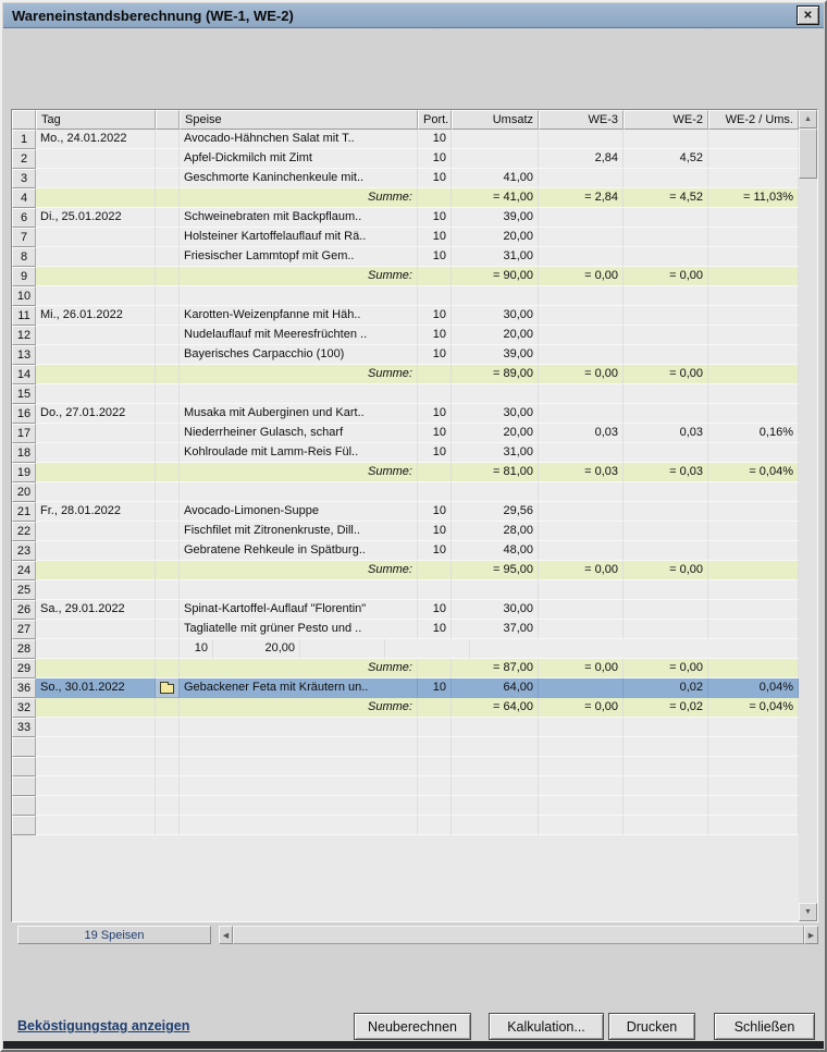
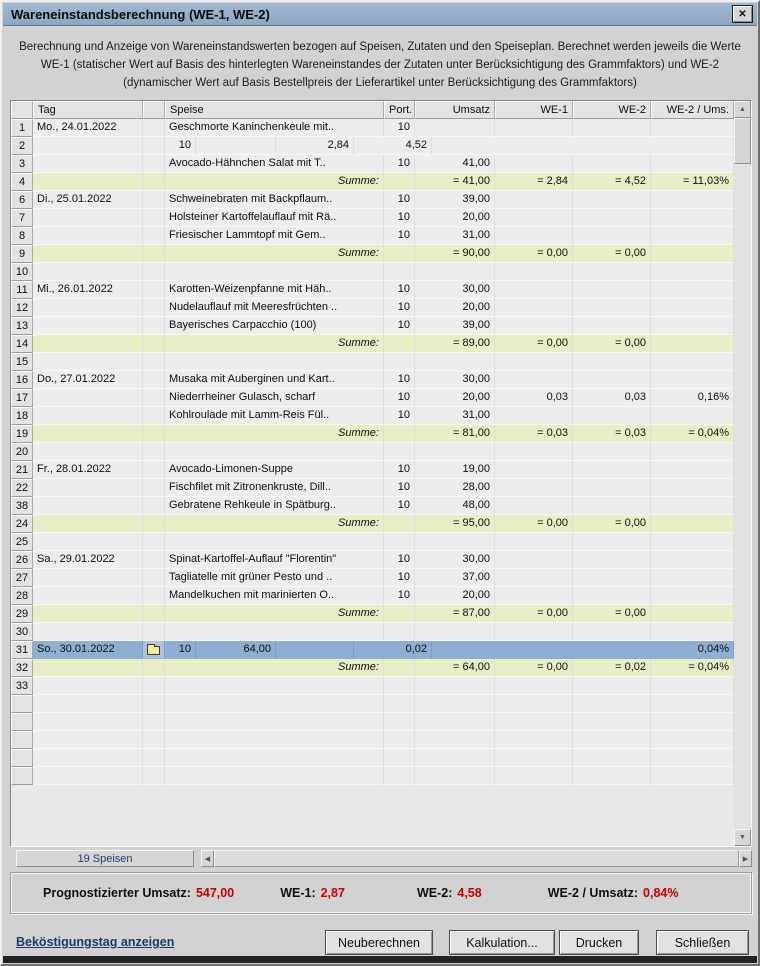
  Wareneinstandsberechnung (WE-1, WE-2)
  ✕
+ Berechnung und Anzeige von Wareneinstandswerten bezogen auf Speisen, Zutaten und den Speiseplan. Berechnet werden jeweils die Werte WE-1 (statischer Wert auf Basis des hinterlegten Wareneinstandes der Zutaten unter Berücksichtigung des Grammfaktors) und WE-2 (dynamischer Wert auf Basis Bestellpreis der Lieferartikel unter Berücksichtigung des Grammfaktors)
  Tag
  Speise
  Port.
  Umsatz
- WE-3
+ WE-1
  WE-2
  WE-2 / Ums.
  1
  Mo., 24.01.2022
- Avocado-Hähnchen Salat mit T..
+ Geschmorte Kaninchenkeule mit..
  10
  2
- Apfel-Dickmilch mit Zimt
  10
  2,84
  4,52
  3
- Geschmorte Kaninchenkeule mit..
+ Avocado-Hähnchen Salat mit T..
  10
  41,00
  4
  Summe:
  = 41,00
  = 2,84
  = 4,52
  = 11,03%
  6
  Di., 25.01.2022
  Schweinebraten mit Backpflaum..
  10
  39,00
  7
  Holsteiner Kartoffelauflauf mit Rä..
  10
  20,00
  8
  Friesischer Lammtopf mit Gem..
  10
  31,00
  9
  Summe:
  = 90,00
  = 0,00
  = 0,00
  10
  11
  Mi., 26.01.2022
  Karotten-Weizenpfanne mit Häh..
  10
  30,00
  12
  Nudelauflauf mit Meeresfrüchten ..
  10
  20,00
  13
  Bayerisches Carpacchio (100)
  10
  39,00
  14
  Summe:
  = 89,00
  = 0,00
  = 0,00
  15
  16
  Do., 27.01.2022
  Musaka mit Auberginen und Kart..
  10
  30,00
  17
  Niederrheiner Gulasch, scharf
  10
  20,00
  0,03
  0,03
  0,16%
  18
  Kohlroulade mit Lamm-Reis Fül..
  10
  31,00
  19
  Summe:
  = 81,00
  = 0,03
  = 0,03
  = 0,04%
  20
  21
  Fr., 28.01.2022
  Avocado-Limonen-Suppe
  10
- 29,56
+ 19,00
  22
  Fischfilet mit Zitronenkruste, Dill..
  10
  28,00
- 23
+ 38
  Gebratene Rehkeule in Spätburg..
  10
  48,00
  24
  Summe:
  = 95,00
  = 0,00
  = 0,00
  25
  26
  Sa., 29.01.2022
  Spinat-Kartoffel-Auflauf "Florentin"
  10
  30,00
  27
  Tagliatelle mit grüner Pesto und ..
  10
  37,00
  28
+ Mandelkuchen mit marinierten O..
  10
  20,00
  29
  Summe:
  = 87,00
  = 0,00
  = 0,00
+ 30
- 36
+ 31
  So., 30.01.2022
- Gebackener Feta mit Kräutern un..
  10
  64,00
  0,02
  0,04%
  32
  Summe:
  = 64,00
  = 0,00
  = 0,02
  = 0,04%
  33
  19 Speisen
+ Prognostizierter Umsatz: 547,00
+ WE-1: 2,87
+ WE-2: 4,58
+ WE-2 / Umsatz: 0,84%
  Beköstigungstag anzeigen
  Neuberechnen
  Kalkulation...
  Drucken
  Schließen
